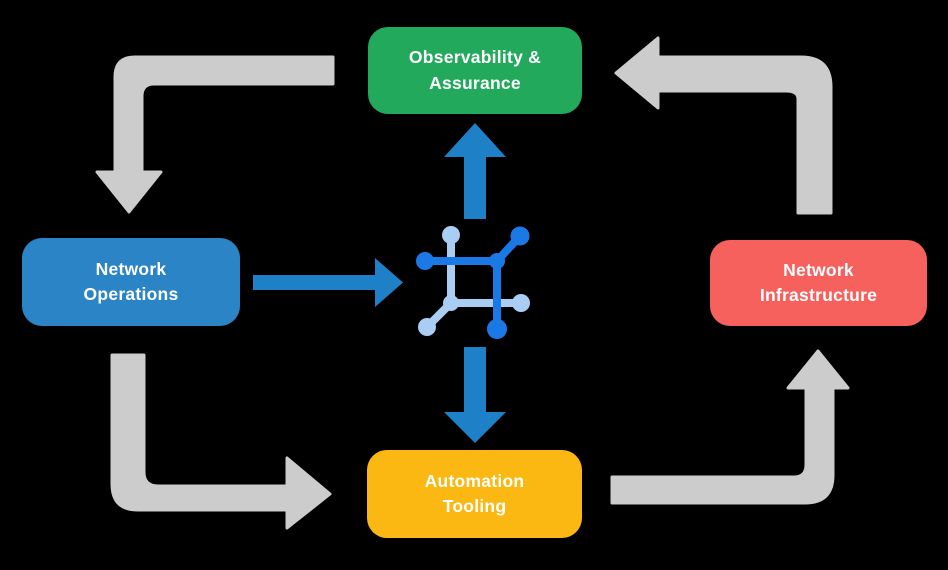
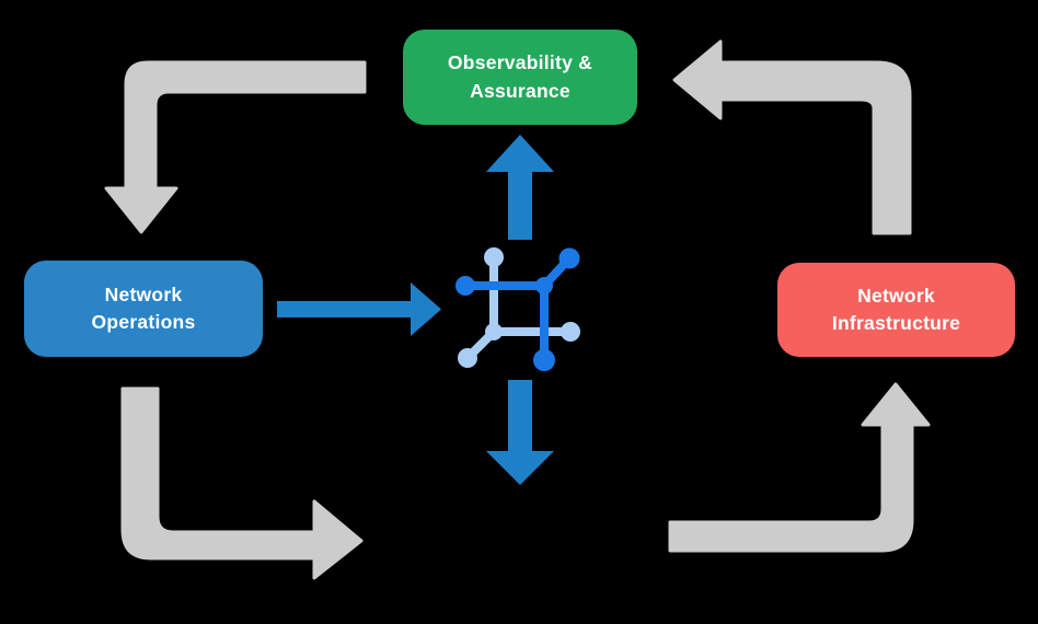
  Observability & Assurance
  Network Operations
  Network Infrastructure
- Automation Tooling
